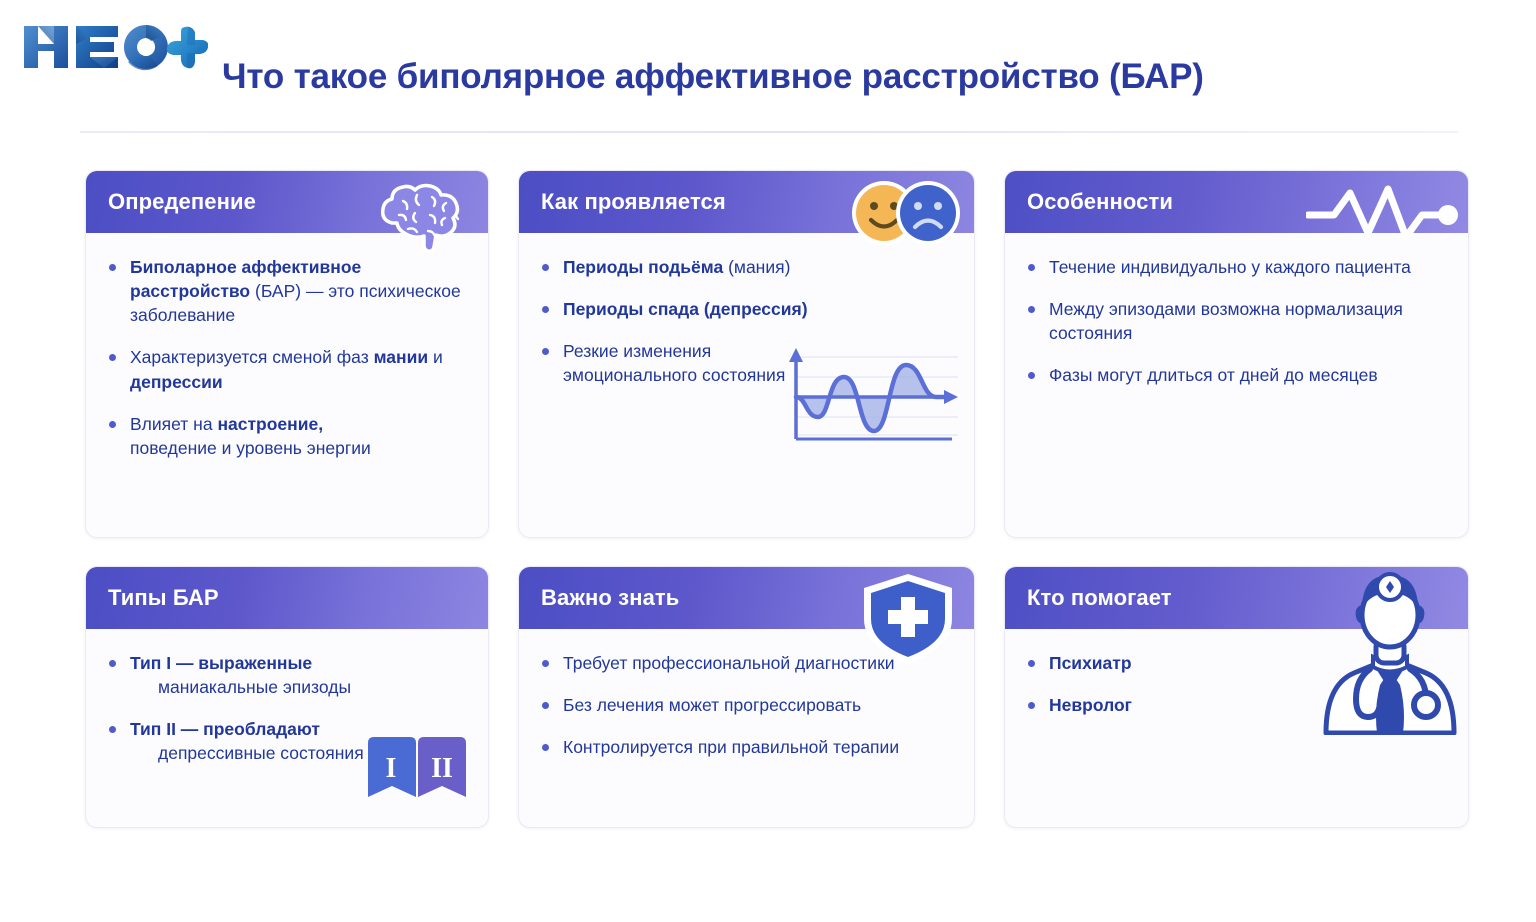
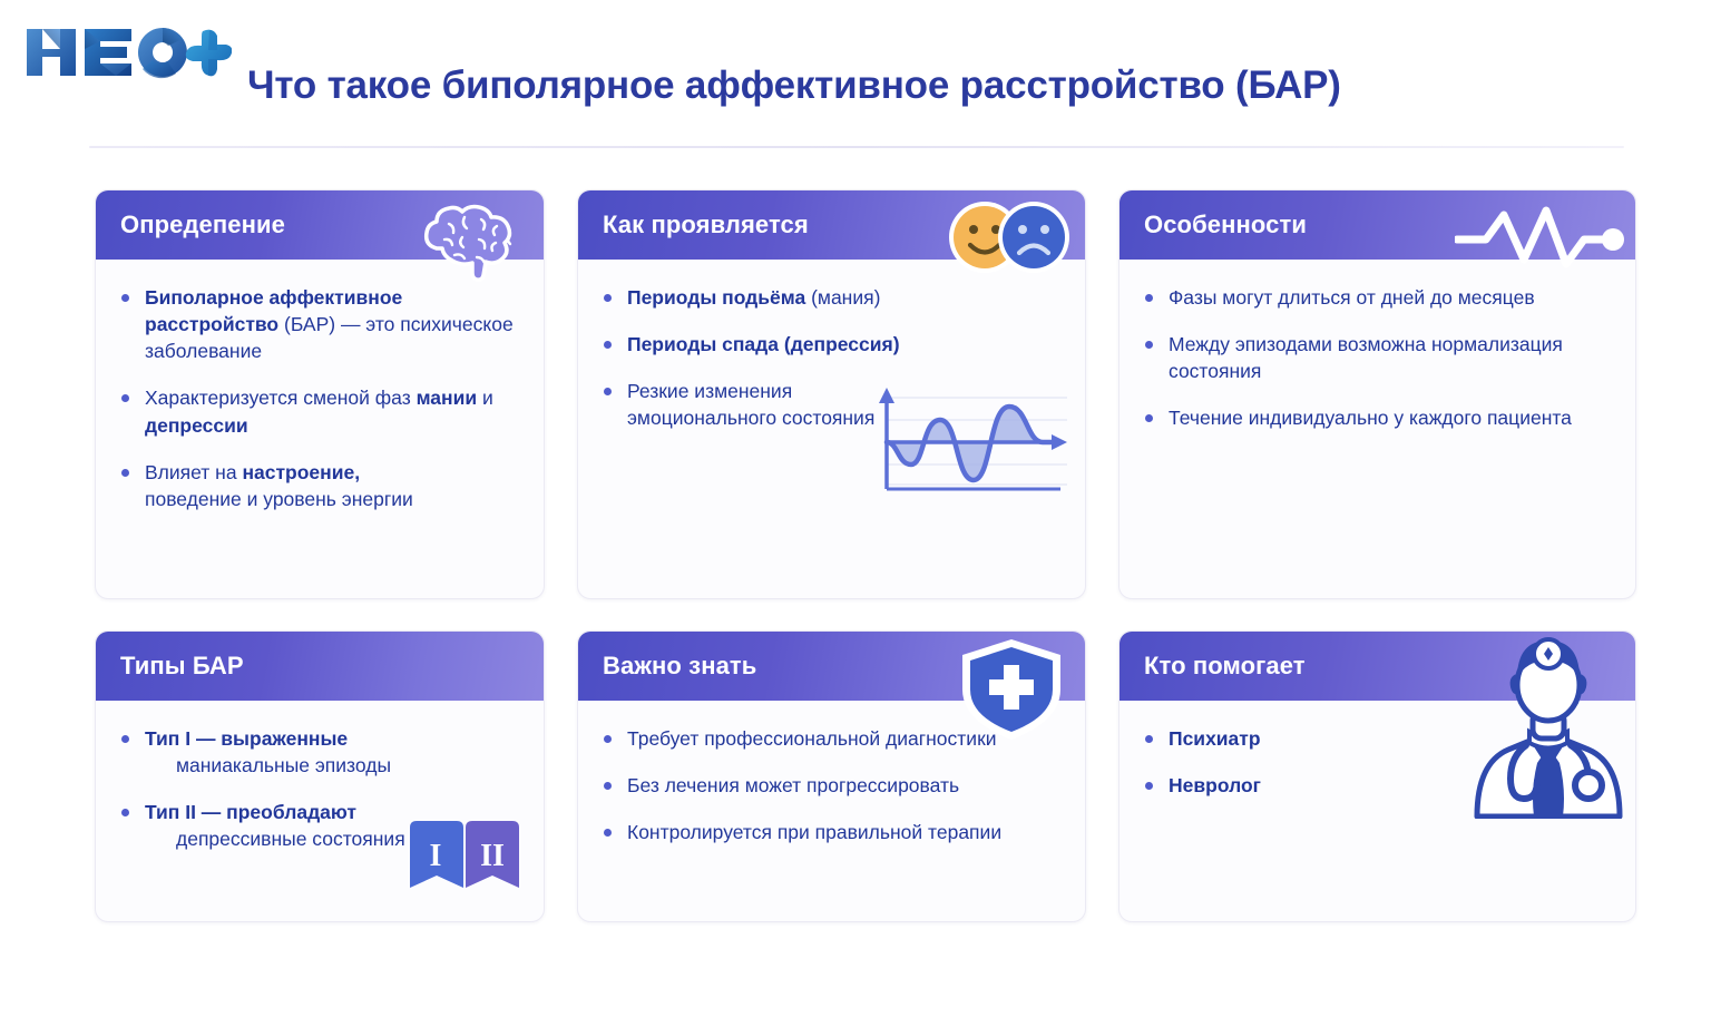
  Что такое биполярное аффективное расстройство (БАР)
  Опредепение
  Биполарное аффективное расстройство (БАР) — это психическое заболевание
  Характеризуется сменой фаз мании и депрессии
  Влияет на настроение,
  поведение и уровень энергии
  Как проявляется
  Периоды подьёма (мания)
  Периоды спада (депрессия)
  Резкие изменения
  эмоционального состояния
  Особенности
- Течение индивидуально у каждого пациента
+ Фазы могут длиться от дней до месяцев
  Между эпизодами возможна нормализация состояния
- Фазы могут длиться от дней до месяцев
+ Течение индивидуально у каждого пациента
  Типы БАР
  Тип I — выраженные
  маниакальные эпизоды
  Тип II — преобладают
  депрессивные состояния
  I
  II
  Важно знать
  Требует профессиональной диагностики
  Без лечения может прогрессировать
  Контролируется при правильной терапии
  Кто помогает
  Психиатр
  Невролог
